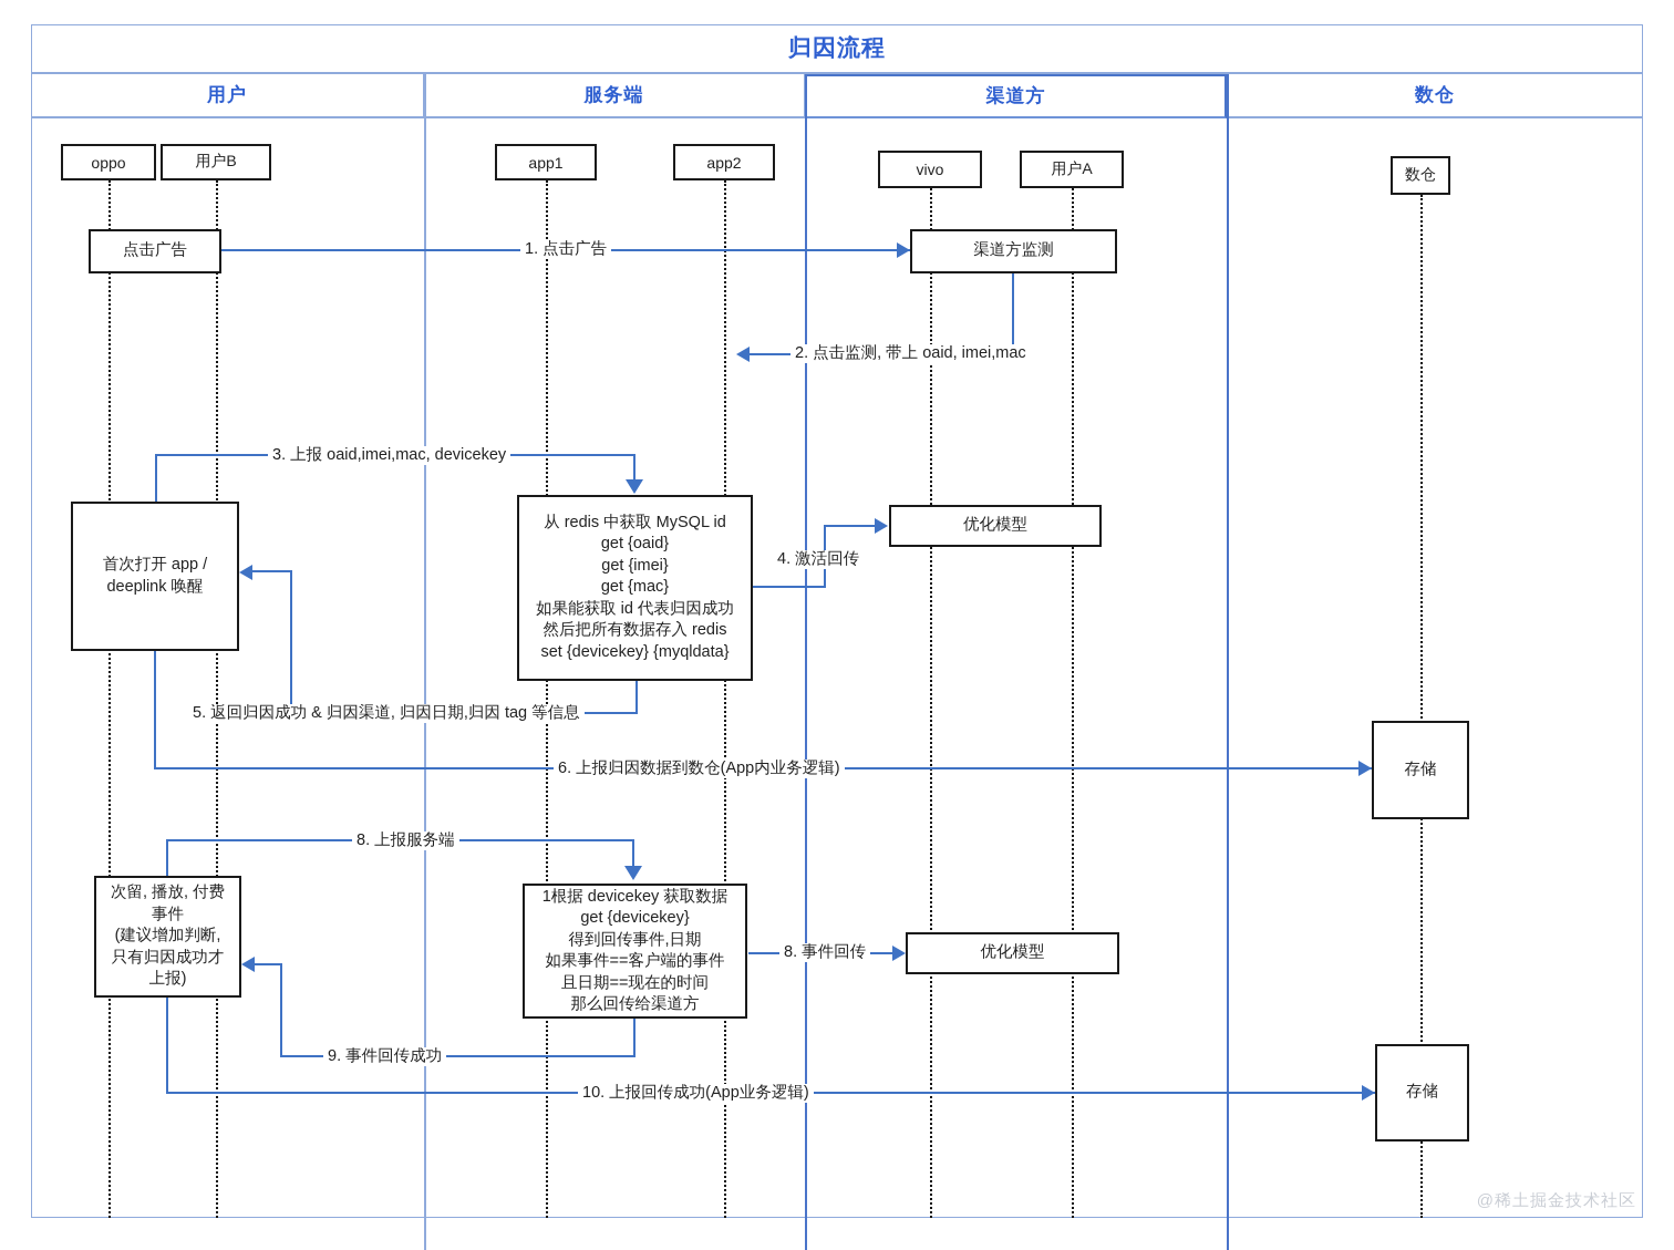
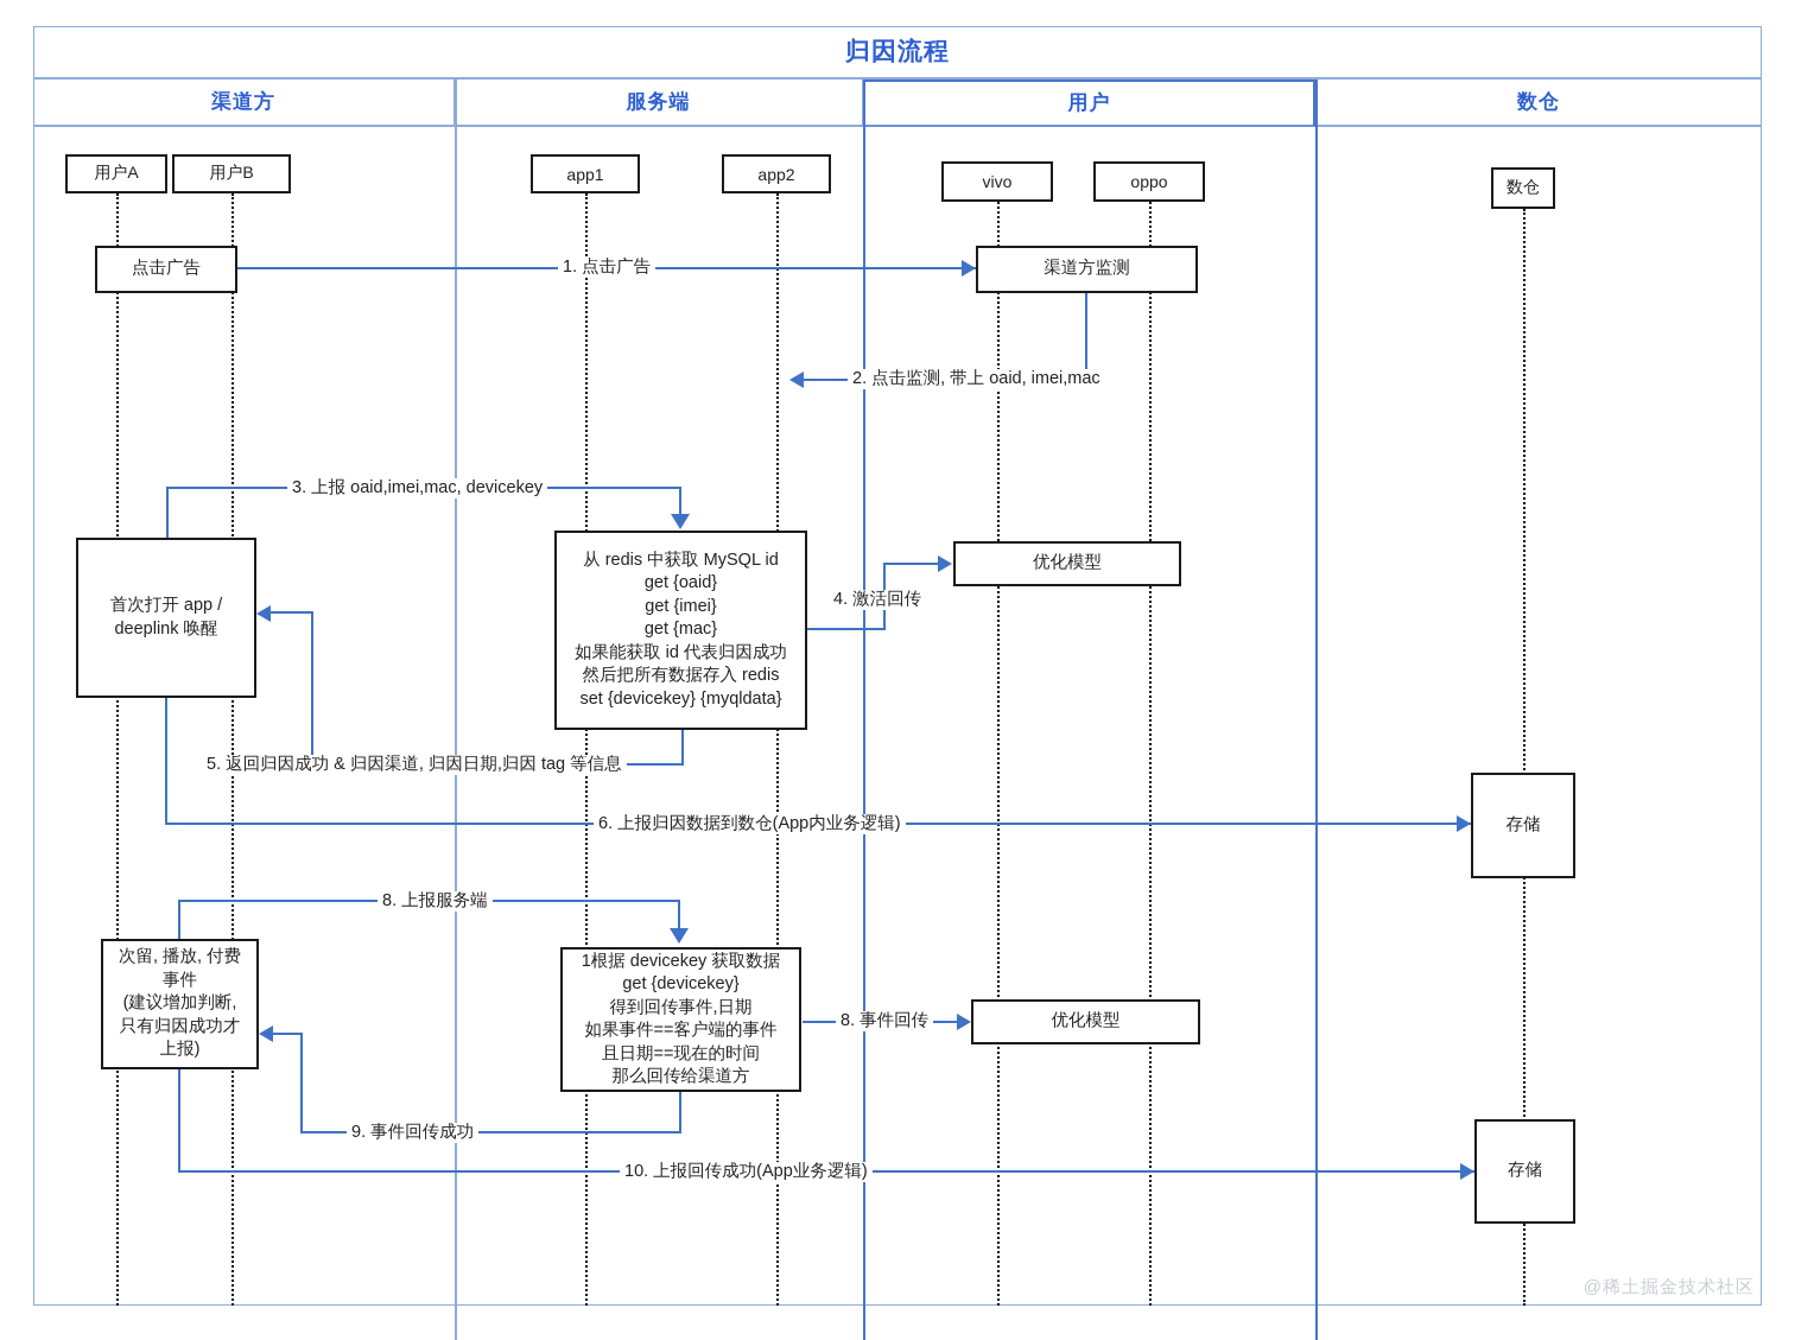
  归因流程
- 用户
+ 渠道方
  服务端
- 渠道方
+ 用户
  数仓
- oppo
+ 用户A
  用户B
  app1
  app2
  vivo
- 用户A
+ oppo
  数仓
  点击广告
  渠道方监测
  首次打开 app /
  deeplink 唤醒
  从 redis 中获取 MySQL id
  get {oaid}
  get {imei}
  get {mac}
  如果能获取 id 代表归因成功
  然后把所有数据存入 redis
  set {devicekey} {myqldata}
  优化模型
  存储
  次留, 播放, 付费
  事件
  (建议增加判断,
  只有归因成功才
  上报)
  1根据 devicekey 获取数据
  get {devicekey}
  得到回传事件,日期
  如果事件==客户端的事件
  且日期==现在的时间
  那么回传给渠道方
  优化模型
  存储
  1. 点击广告
  2. 点击监测, 带上 oaid, imei,mac
  3. 上报 oaid,imei,mac, devicekey
  4. 激活回传
  5. 返回归因成功 & 归因渠道, 归因日期,归因 tag 等信息
  6. 上报归因数据到数仓(App内业务逻辑)
  8. 上报服务端
  8. 事件回传
  9. 事件回传成功
  10. 上报回传成功(App业务逻辑)
  @稀土掘金技术社区
